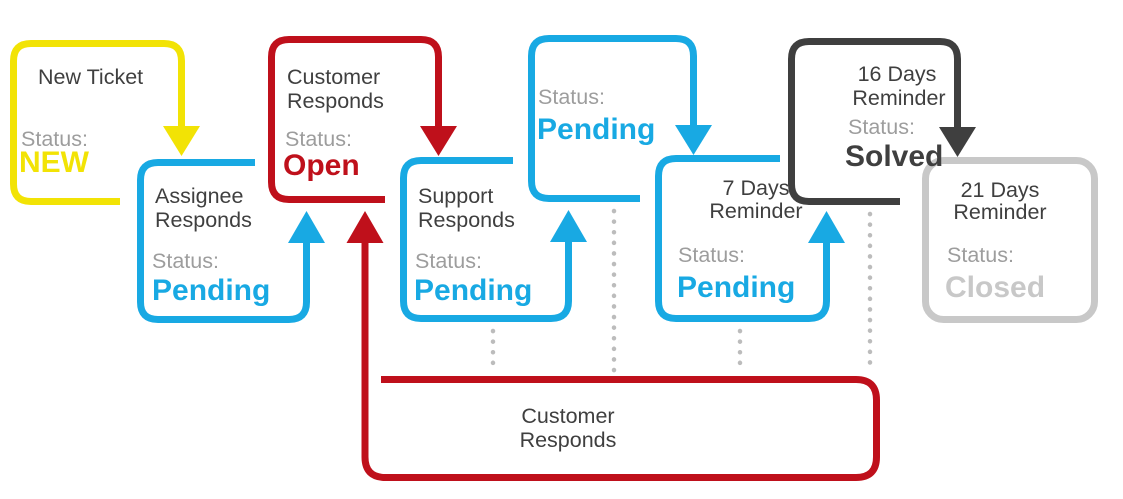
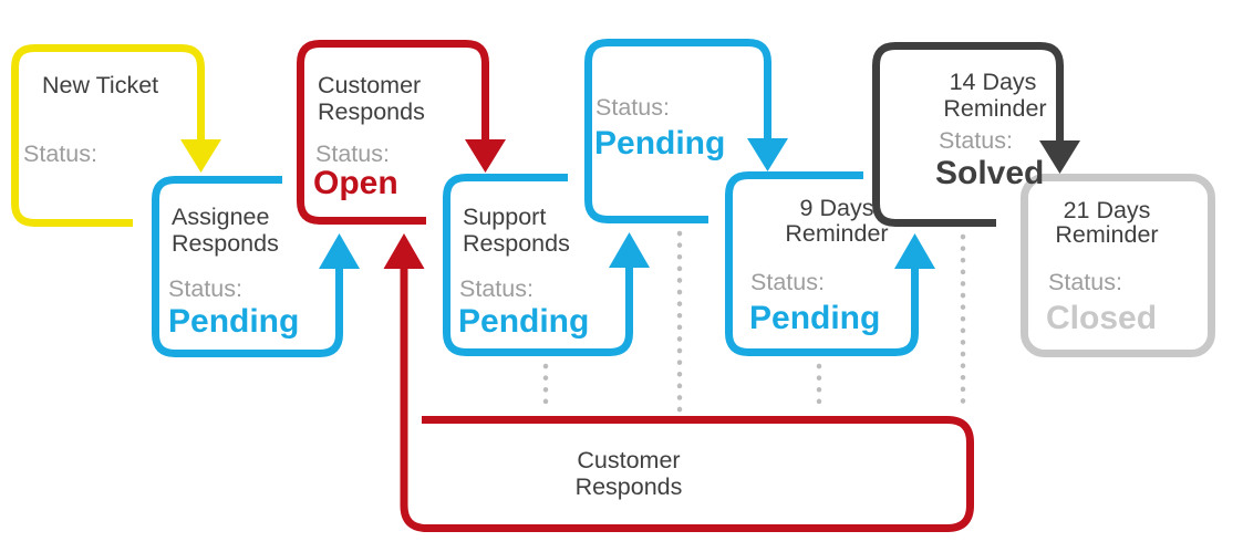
  New Ticket
  Status:
- NEW
  Assignee
  Responds
  Status:
  Pending
  Customer
  Responds
  Status:
  Open
  Support
  Responds
  Status:
  Pending
  Status:
  Pending
- 7 Days
+ 9 Days
  Reminder
  Status:
  Pending
- 16 Days
+ 14 Days
  Reminder
  Status:
  Solved
  21 Days
  Reminder
  Status:
  Closed
  Customer
  Responds
